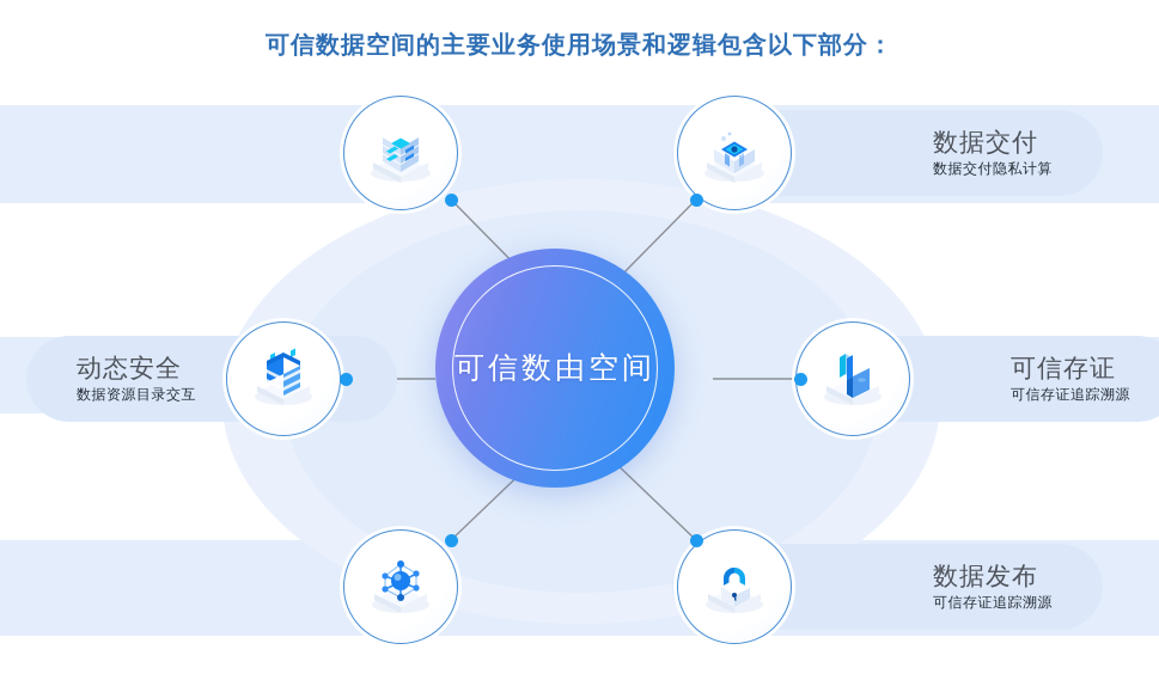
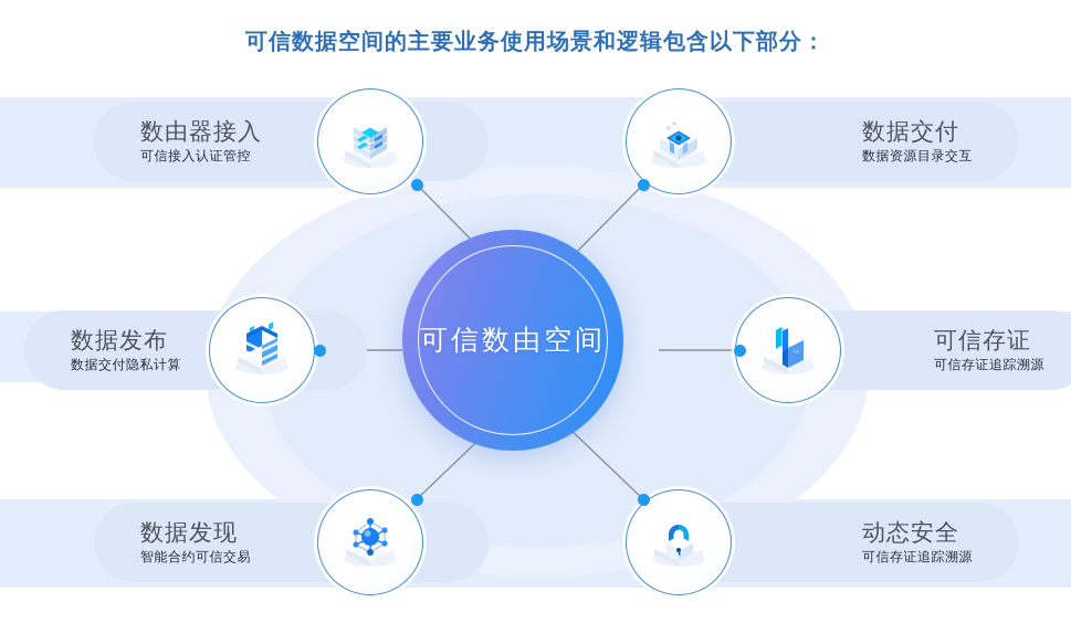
  可信数据空间的主要业务使用场景和逻辑包含以下部分：
+ 数由器接入
+ 可信接入认证管控
  数据交付
- 数据交付隐私计算
+ 数据资源目录交互
- 动态安全
+ 数据发布
- 数据资源目录交互
+ 数据交付隐私计算
  可信存证
  可信存证追踪溯源
+ 数据发现
+ 智能合约可信交易
- 数据发布
+ 动态安全
  可信存证追踪溯源
  可信数由空间
